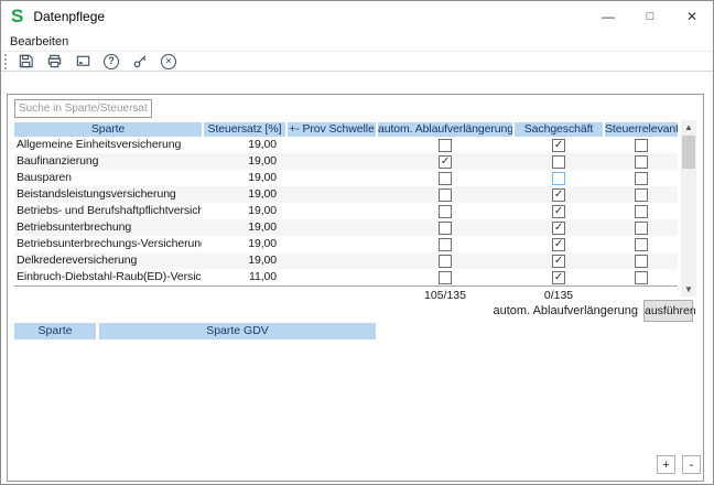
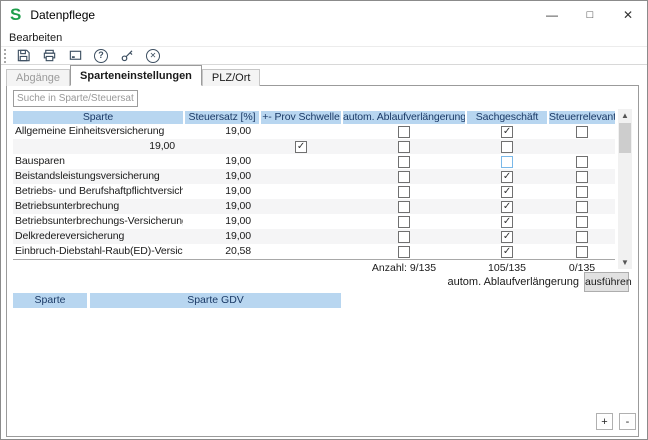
  S
  Datenpflege
  —
  □
  ✕
  Bearbeiten
  ?
  ✕
+ Abgänge
+ Sparteneinstellungen
+ PLZ/Ort
  Suche in Sparte/Steuersat
  Sparte
  Steuersatz [%]
  +- Prov Schwelle
  autom. Ablaufverlängerung
  Sachgeschäft
  Steuerrelevant
  Allgemeine Einheitsversicherung
  19,00
  ✓
- Baufinanzierung
  19,00
  ✓
  Bausparen
  19,00
  Beistandsleistungsversicherung
  19,00
  ✓
  Betriebs- und Berufshaftpflichtversich
  19,00
  ✓
  Betriebsunterbrechung
  19,00
  ✓
  Betriebsunterbrechungs-Versicherun
  19,00
  ✓
  Delkredereversicherung
  19,00
  ✓
  Einbruch-Diebstahl-Raub(ED)-Versic
- 11,00
+ 20,58
  ✓
+ Anzahl: 9/135
  105/135
  0/135
  ▲
  ▼
  autom. Ablaufverlängerung
  ausführen
  Sparte
  Sparte GDV
  +
  -
